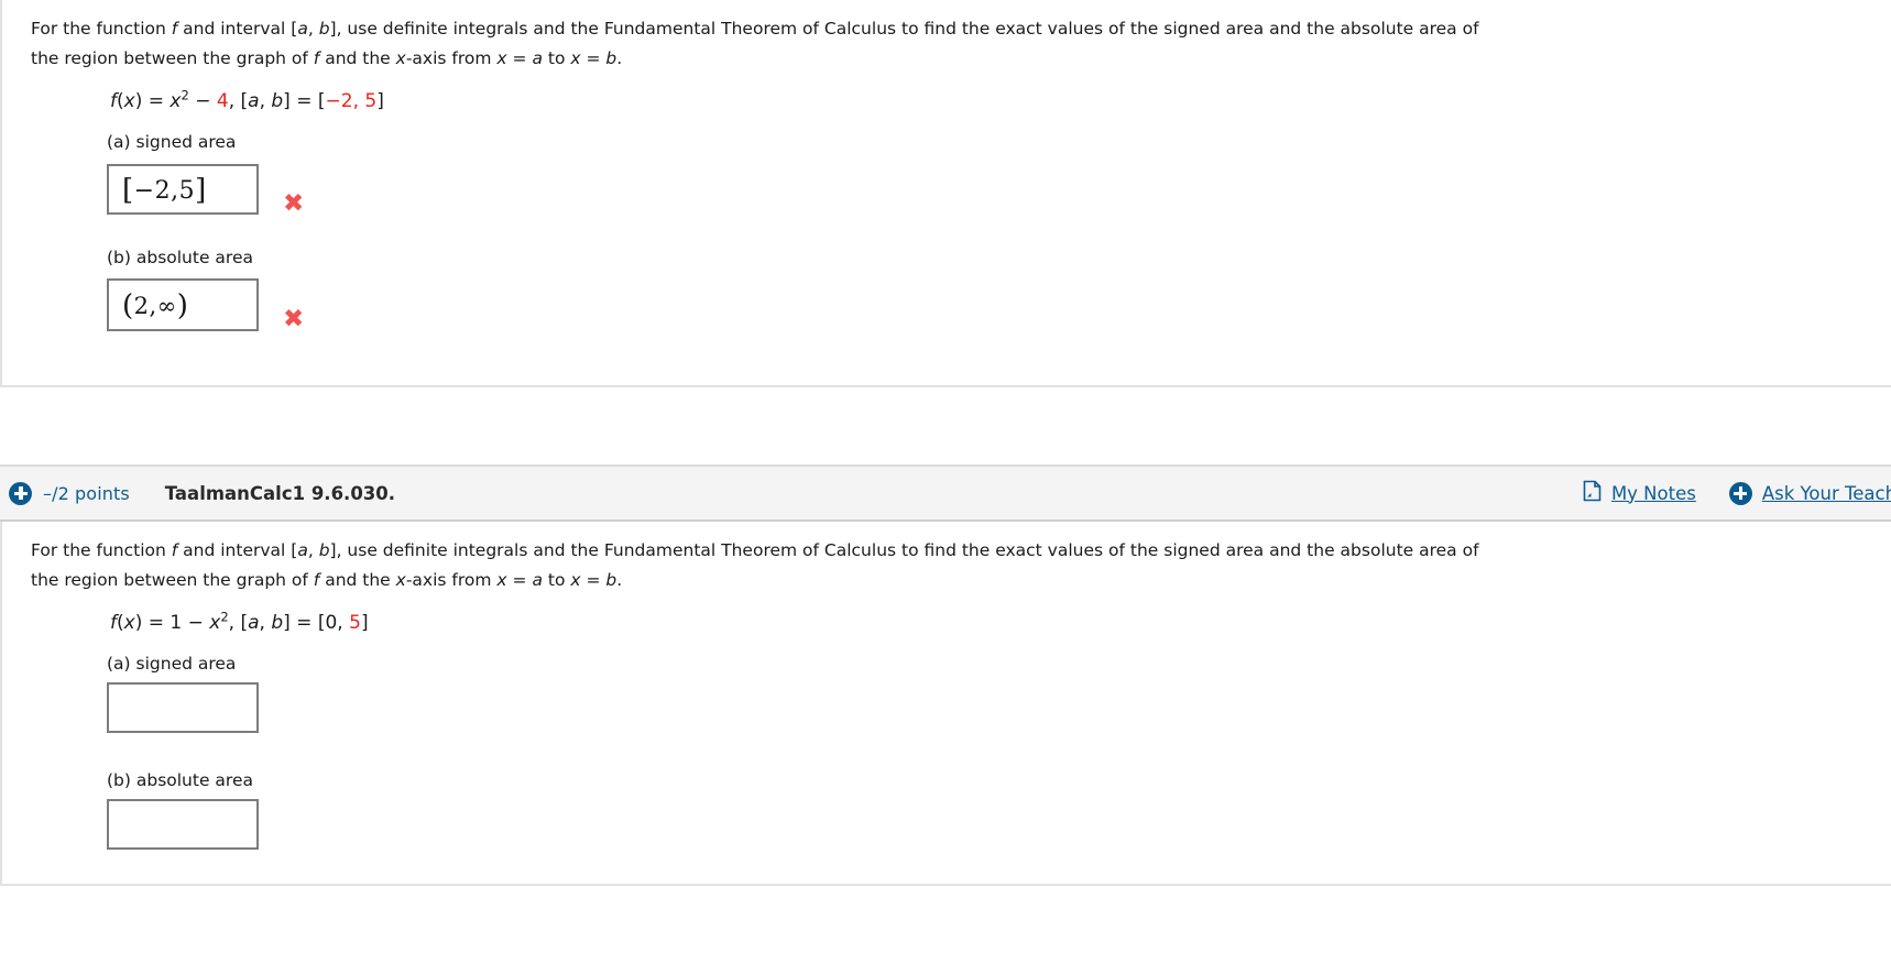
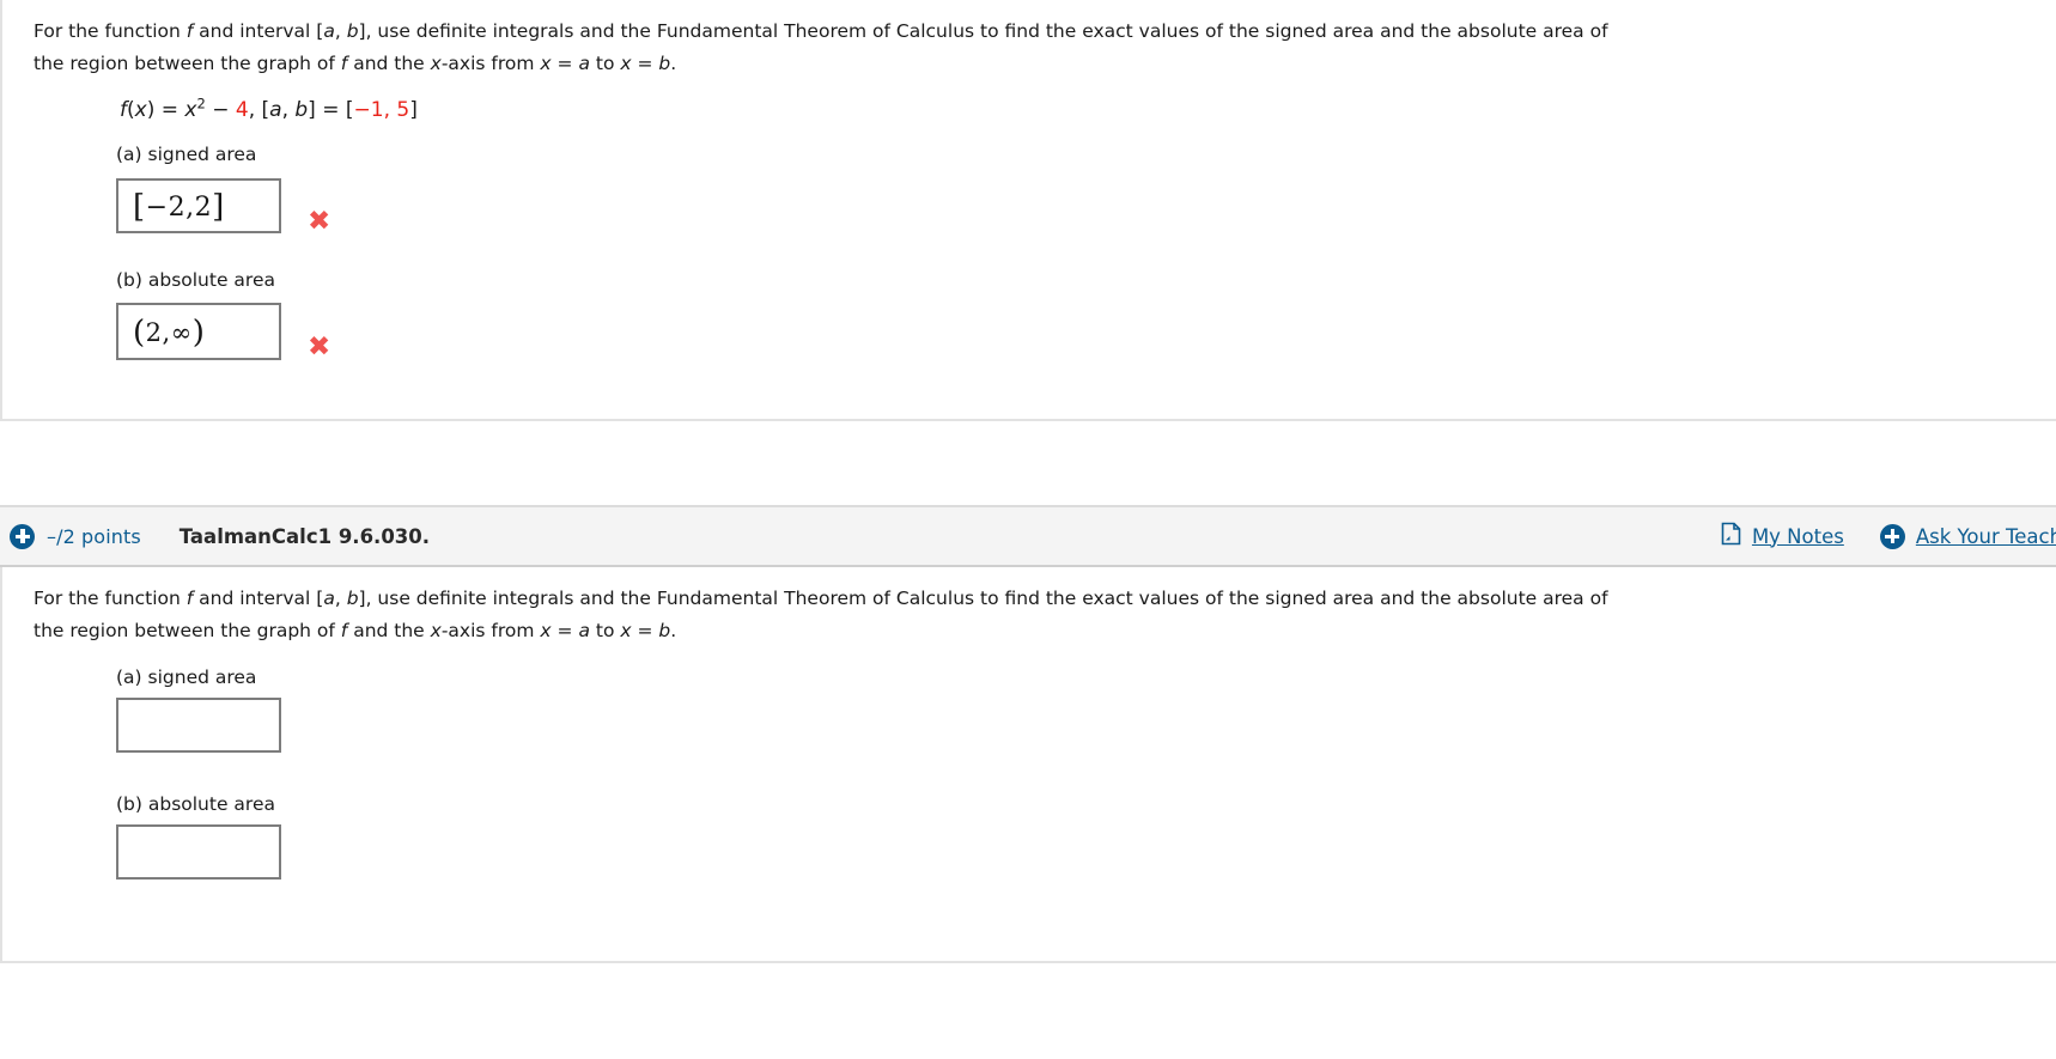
  For the function f and interval [a, b], use definite integrals and the Fundamental Theorem of Calculus to find the exact values of the signed area and the absolute area of
  the region between the graph of f and the x-axis from x = a to x = b.
- f(x) = x2 − 4, [a, b] = [−2, 5]
+ f(x) = x2 − 4, [a, b] = [−1, 5]
  (a) signed area
- [−2,5]
+ [−2,2]
  ✖
  (b) absolute area
  (2,∞)
  ✖
  –/2 points
  TaalmanCalc1 9.6.030.
  My Notes
  Ask Your Teac
  For the function f and interval [a, b], use definite integrals and the Fundamental Theorem of Calculus to find the exact values of the signed area and the absolute area of
  the region between the graph of f and the x-axis from x = a to x = b.
- f(x) = 1 − x2, [a, b] = [0, 5]
  (a) signed area
  (b) absolute area
